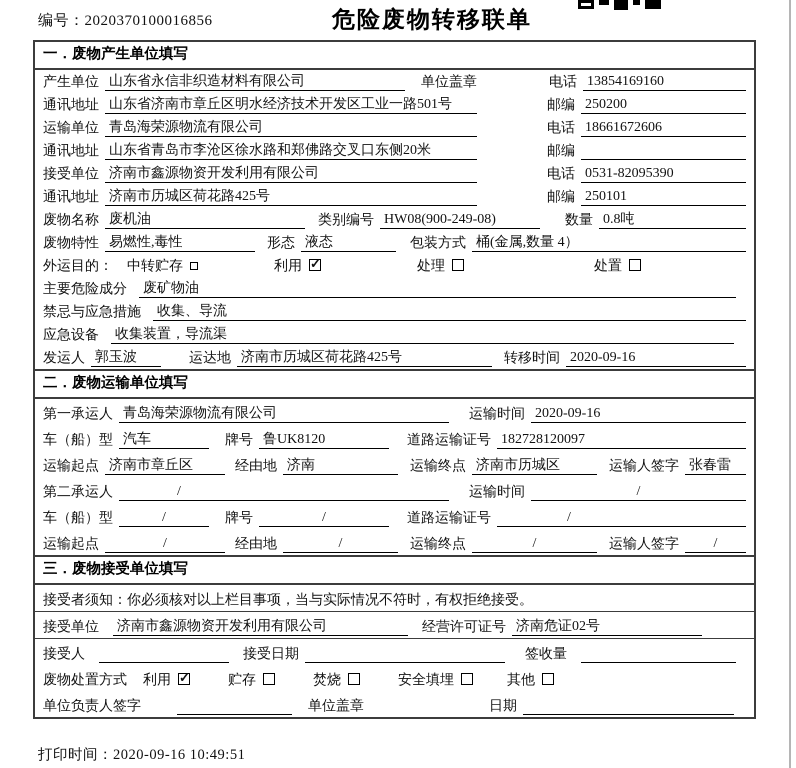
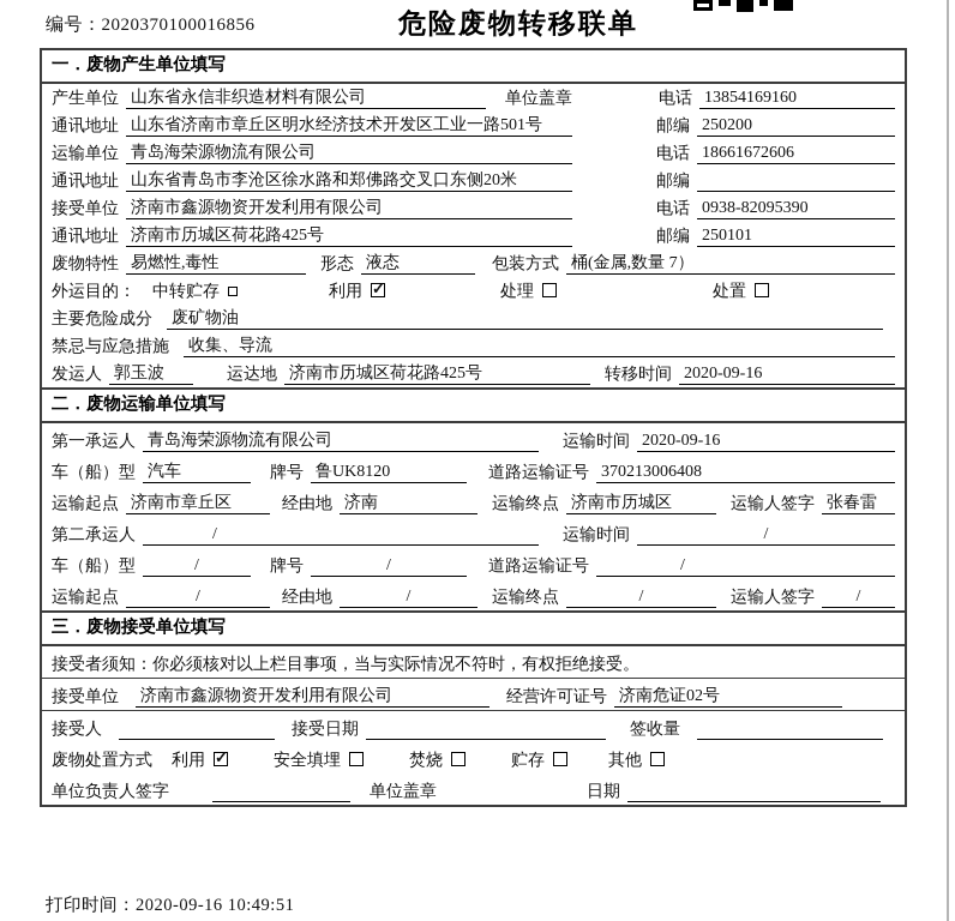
  编号：2020370100016856
  危险废物转移联单
  一．废物产生单位填写
  产生单位
  山东省永信非织造材料有限公司
  单位盖章
  电话
  13854169160
  通讯地址
  山东省济南市章丘区明水经济技术开发区工业一路501号
  邮编
  250200
  运输单位
  青岛海荣源物流有限公司
  电话
  18661672606
  通讯地址
  山东省青岛市李沧区徐水路和郑佛路交叉口东侧20米
  邮编
  接受单位
  济南市鑫源物资开发利用有限公司
  电话
- 0531-82095390
+ 0938-82095390
  通讯地址
  济南市历城区荷花路425号
  邮编
  250101
- 废物名称
- 废机油
- 类别编号
- HW08(900-249-08)
- 数量
- 0.8吨
  废物特性
  易燃性,毒性
  形态
  液态
  包装方式
- 桶(金属,数量 4）
+ 桶(金属,数量 7）
  外运目的：
  中转贮存
  利用
  处理
  处置
  主要危险成分
  废矿物油
  禁忌与应急措施
  收集、导流
- 应急设备
- 收集装置，导流渠
  发运人
  郭玉波
  运达地
  济南市历城区荷花路425号
  转移时间
  2020-09-16
  二．废物运输单位填写
  第一承运人
  青岛海荣源物流有限公司
  运输时间
  2020-09-16
  车（船）型
  汽车
  牌号
  鲁UK8120
  道路运输证号
- 182728120097
+ 370213006408
  运输起点
  济南市章丘区
  经由地
  济南
  运输终点
  济南市历城区
  运输人签字
  张春雷
  第二承运人
  /
  运输时间
  /
  车（船）型
  /
  牌号
  /
  道路运输证号
  /
  运输起点
  /
  经由地
  /
  运输终点
  /
  运输人签字
  /
  三．废物接受单位填写
  接受者须知：你必须核对以上栏目事项，当与实际情况不符时，有权拒绝接受。
  接受单位
  济南市鑫源物资开发利用有限公司
  经营许可证号
  济南危证02号
  接受人
  接受日期
  签收量
  废物处置方式
  利用
- 贮存
+ 安全填埋
  焚烧
- 安全填埋
+ 贮存
  其他
  单位负责人签字
  单位盖章
  日期
  打印时间：2020-09-16 10:49:51
